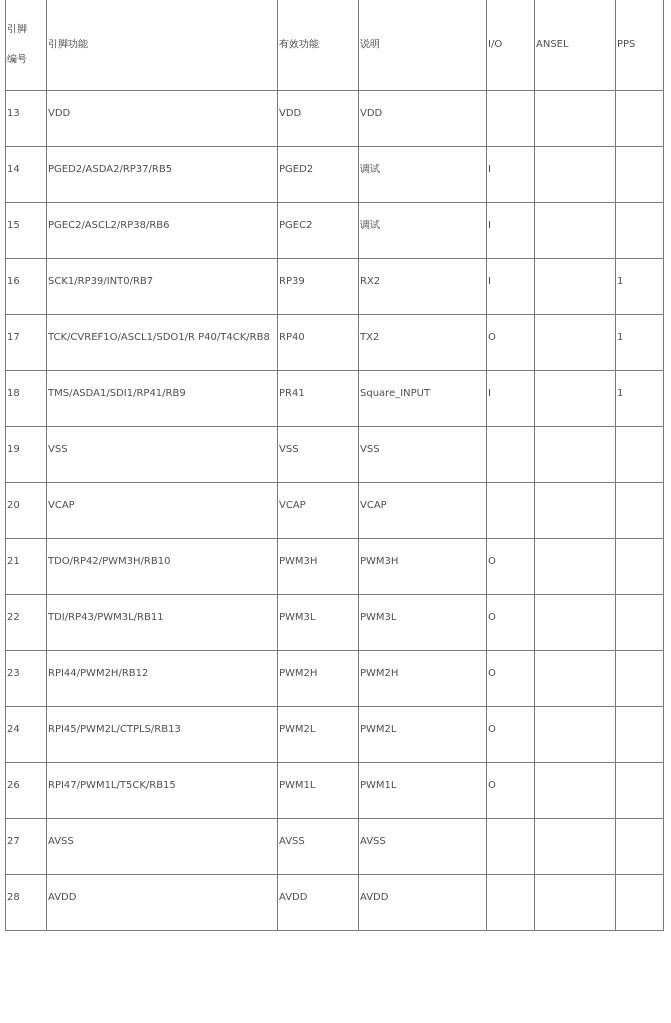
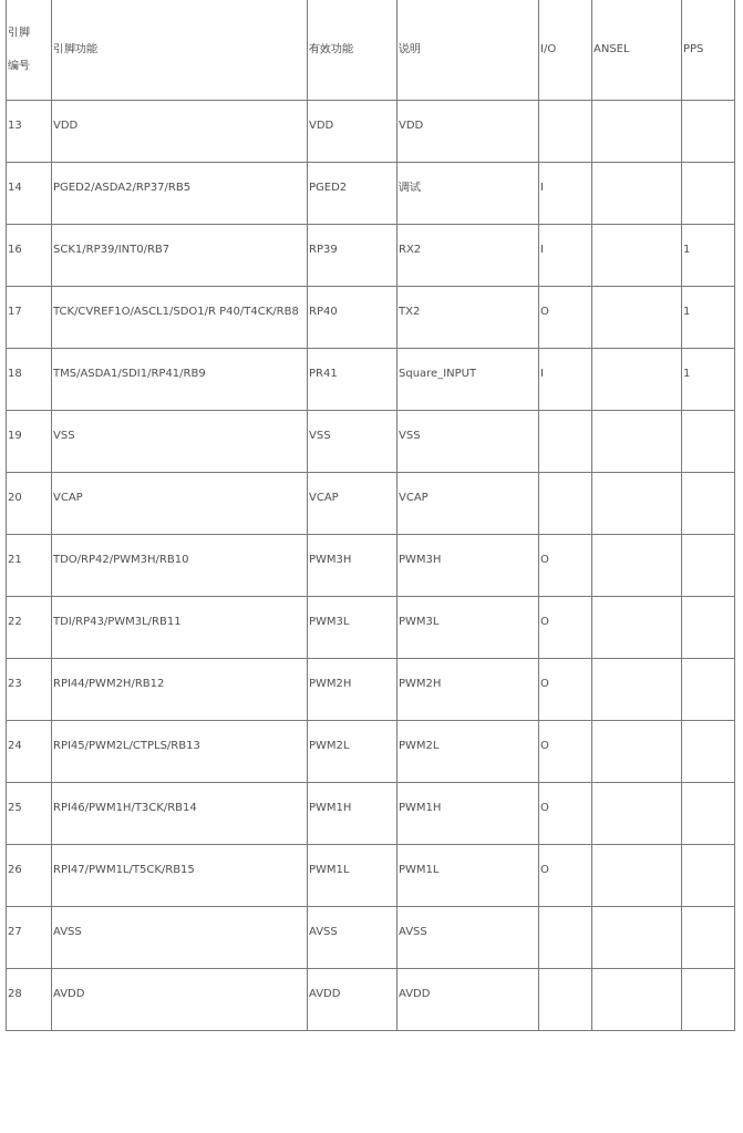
  引脚 编号	引脚功能	有效功能	说明	I/O	ANSEL	PPS
  13	VDD	VDD	VDD
  14	PGED2/ASDA2/RP37/RB5	PGED2	调试	I
- 15	PGEC2/ASCL2/RP38/RB6	PGEC2	调试	I
  16	SCK1/RP39/INT0/RB7	RP39	RX2	I		1
  17	TCK/CVREF1O/ASCL1/SDO1/R P40/T4CK/RB8	RP40	TX2	O		1
  18	TMS/ASDA1/SDI1/RP41/RB9	PR41	Square_INPUT	I		1
  19	VSS	VSS	VSS
  20	VCAP	VCAP	VCAP
  21	TDO/RP42/PWM3H/RB10	PWM3H	PWM3H	O
  22	TDI/RP43/PWM3L/RB11	PWM3L	PWM3L	O
  23	RPI44/PWM2H/RB12	PWM2H	PWM2H	O
  24	RPI45/PWM2L/CTPLS/RB13	PWM2L	PWM2L	O
+ 25	RPI46/PWM1H/T3CK/RB14	PWM1H	PWM1H	O
  26	RPI47/PWM1L/T5CK/RB15	PWM1L	PWM1L	O
  27	AVSS	AVSS	AVSS
  28	AVDD	AVDD	AVDD
